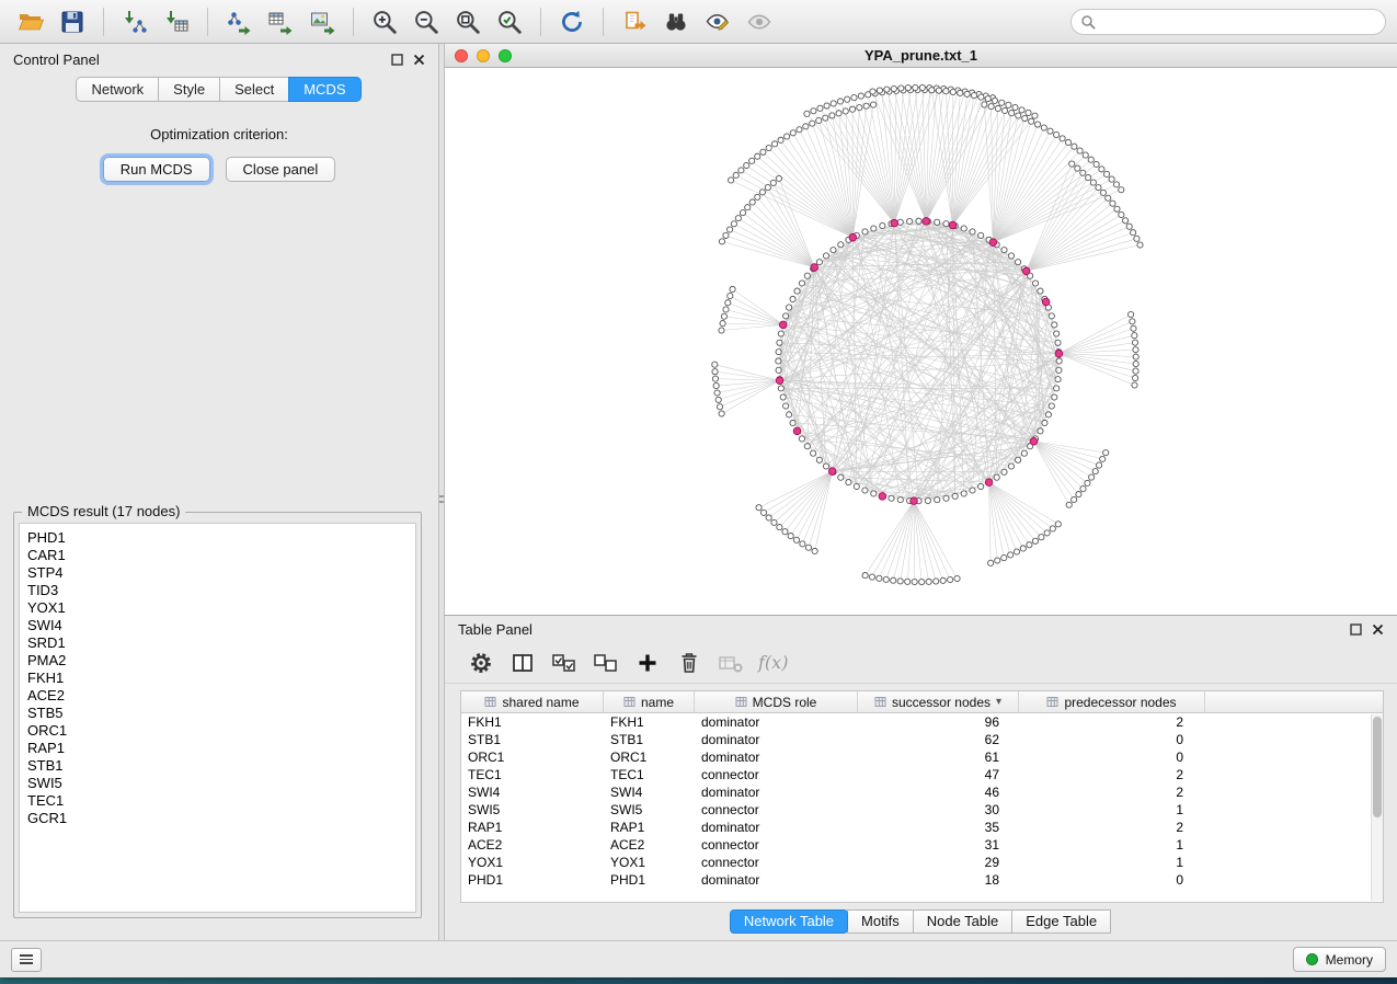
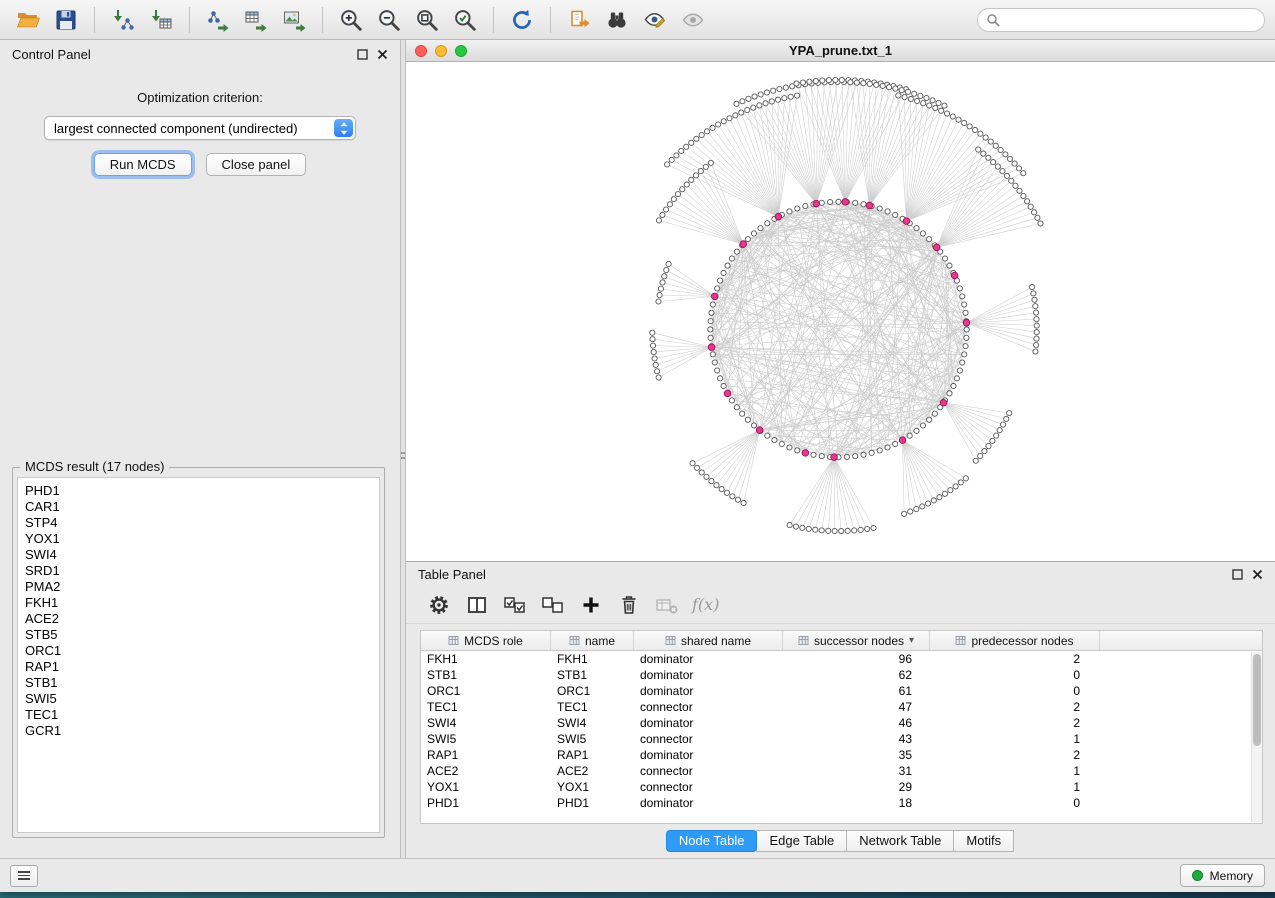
  Control Panel
- Network
- Style
- Select
- MCDS
  Optimization criterion:
+ largest connected component (undirected)
  Run MCDS
  Close panel
  MCDS result (17 nodes)
  PHD1
  CAR1
  STP4
- TID3
  YOX1
  SWI4
  SRD1
  PMA2
  FKH1
  ACE2
  STB5
  ORC1
  RAP1
  STB1
  SWI5
  TEC1
  GCR1
  YPA_prune.txt_1
  Table Panel
  f(x)
- shared name
+ MCDS role
  name
- MCDS role
+ shared name
  successor nodes
  ▾
  predecessor nodes
  FKH1
  FKH1
  dominator
  96
  2
  STB1
  STB1
  dominator
  62
  0
  ORC1
  ORC1
  dominator
  61
  0
  TEC1
  TEC1
  connector
  47
  2
  SWI4
  SWI4
  dominator
  46
  2
  SWI5
  SWI5
  connector
- 30
+ 43
  1
  RAP1
  RAP1
  dominator
  35
  2
  ACE2
  ACE2
  connector
  31
  1
  YOX1
  YOX1
  connector
  29
  1
  PHD1
  PHD1
  dominator
  18
  0
- Network Table
+ Node Table
- Motifs
+ Edge Table
- Node Table
+ Network Table
- Edge Table
+ Motifs
  Memory
